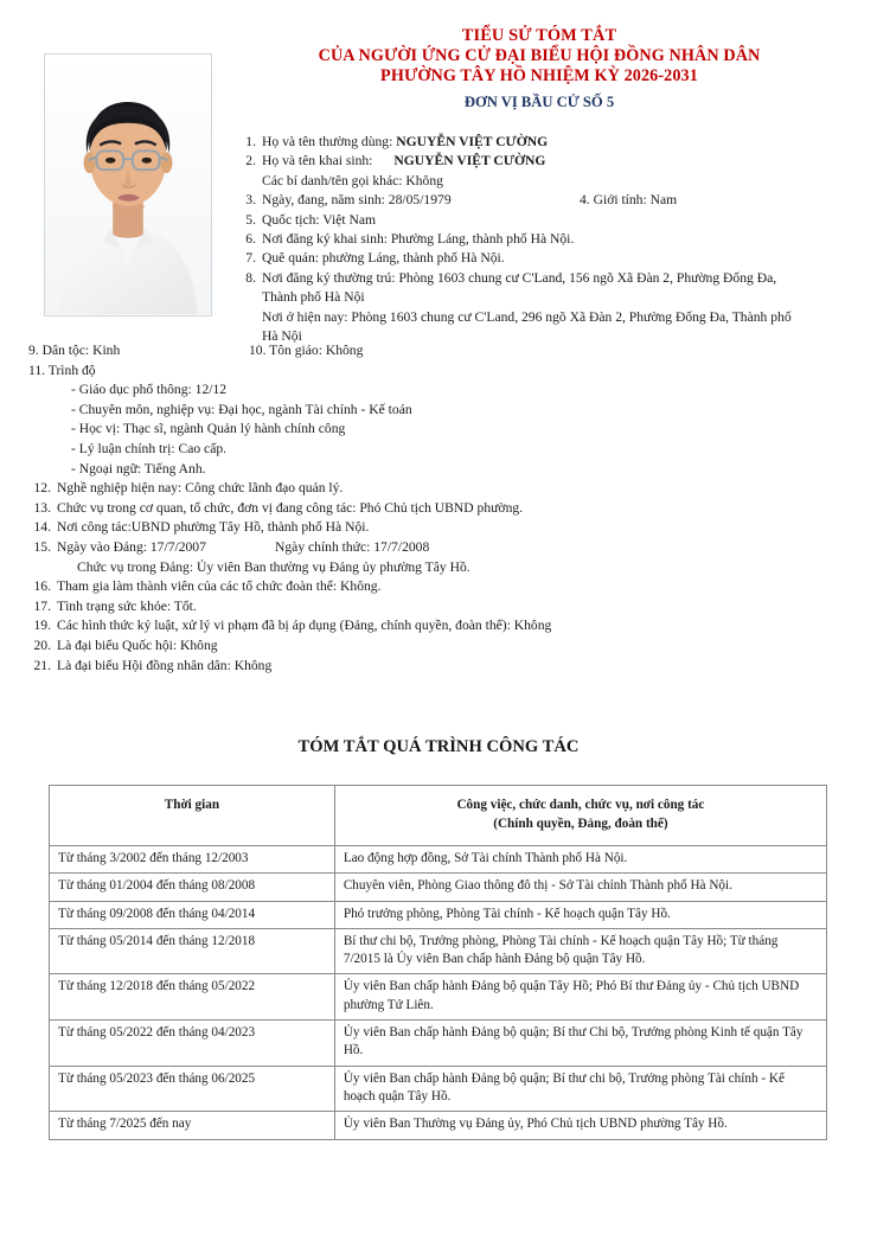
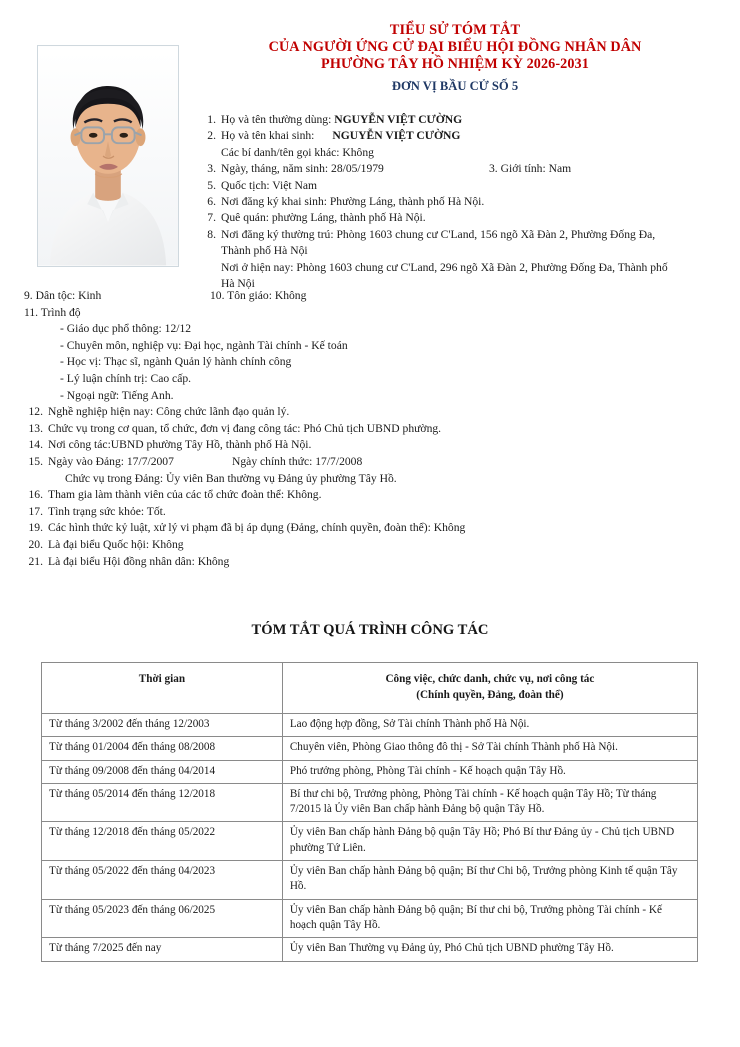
  TIỂU SỬ TÓM TẮT
  CỦA NGƯỜI ỨNG CỬ ĐẠI BIỂU HỘI ĐỒNG NHÂN DÂN
  PHƯỜNG TÂY HỒ NHIỆM KỲ 2026-2031
  ĐƠN VỊ BẦU CỬ SỐ 5
  1. Họ và tên thường dùng: NGUYỄN VIỆT CƯỜNG
  2. Họ và tên khai sinh: NGUYỄN VIỆT CƯỜNG
  Các bí danh/tên gọi khác: Không
- 3. Ngày, đang, năm sinh: 28/05/1979
+ 3. Ngày, tháng, năm sinh: 28/05/1979
- 4. Giới tính: Nam
+ 3. Giới tính: Nam
  5. Quốc tịch: Việt Nam
  6. Nơi đăng ký khai sinh: Phường Láng, thành phố Hà Nội.
  7. Quê quán: phường Láng, thành phố Hà Nội.
  8. Nơi đăng ký thường trú: Phòng 1603 chung cư C'Land, 156 ngõ Xã Đàn 2, Phường Đống Đa,
  Thành phố Hà Nội
  Nơi ở hiện nay: Phòng 1603 chung cư C'Land, 296 ngõ Xã Đàn 2, Phường Đống Đa, Thành phố
  Hà Nội
  9. Dân tộc: Kinh
  10. Tôn giáo: Không
  11. Trình độ
  - Giáo dục phổ thông: 12/12
  - Chuyên môn, nghiệp vụ: Đại học, ngành Tài chính - Kế toán
  - Học vị: Thạc sĩ, ngành Quản lý hành chính công
  - Lý luận chính trị: Cao cấp.
  - Ngoại ngữ: Tiếng Anh.
  12. Nghề nghiệp hiện nay: Công chức lãnh đạo quản lý.
  13. Chức vụ trong cơ quan, tổ chức, đơn vị đang công tác: Phó Chủ tịch UBND phường.
  14. Nơi công tác:UBND phường Tây Hồ, thành phố Hà Nội.
  15. Ngày vào Đảng: 17/7/2007
  Ngày chính thức: 17/7/2008
  Chức vụ trong Đảng: Ủy viên Ban thường vụ Đảng ủy phường Tây Hồ.
  16. Tham gia làm thành viên của các tổ chức đoàn thể: Không.
  17. Tình trạng sức khỏe: Tốt.
  19. Các hình thức kỷ luật, xử lý vi phạm đã bị áp dụng (Đảng, chính quyền, đoàn thể): Không
  20. Là đại biểu Quốc hội: Không
  21. Là đại biểu Hội đồng nhân dân: Không
  TÓM TẮT QUÁ TRÌNH CÔNG TÁC
  Thời gian	Công việc, chức danh, chức vụ, nơi công tác (Chính quyền, Đảng, đoàn thể)
  Từ tháng 3/2002 đến tháng 12/2003	Lao động hợp đồng, Sở Tài chính Thành phố Hà Nội.
  Từ tháng 01/2004 đến tháng 08/2008	Chuyên viên, Phòng Giao thông đô thị - Sở Tài chính Thành phố Hà Nội.
  Từ tháng 09/2008 đến tháng 04/2014	Phó trưởng phòng, Phòng Tài chính - Kế hoạch quận Tây Hồ.
  Từ tháng 05/2014 đến tháng 12/2018	Bí thư chi bộ, Trưởng phòng, Phòng Tài chính - Kế hoạch quận Tây Hồ; Từ tháng 7/2015 là Ủy viên Ban chấp hành Đảng bộ quận Tây Hồ.
  Từ tháng 12/2018 đến tháng 05/2022	Ủy viên Ban chấp hành Đảng bộ quận Tây Hồ; Phó Bí thư Đảng ủy - Chủ tịch UBND phường Tứ Liên.
  Từ tháng 05/2022 đến tháng 04/2023	Ủy viên Ban chấp hành Đảng bộ quận; Bí thư Chi bộ, Trưởng phòng Kinh tế quận Tây Hồ.
  Từ tháng 05/2023 đến tháng 06/2025	Ủy viên Ban chấp hành Đảng bộ quận; Bí thư chi bộ, Trưởng phòng Tài chính - Kế hoạch quận Tây Hồ.
  Từ tháng 7/2025 đến nay	Ủy viên Ban Thường vụ Đảng ủy, Phó Chủ tịch UBND phường Tây Hồ.
